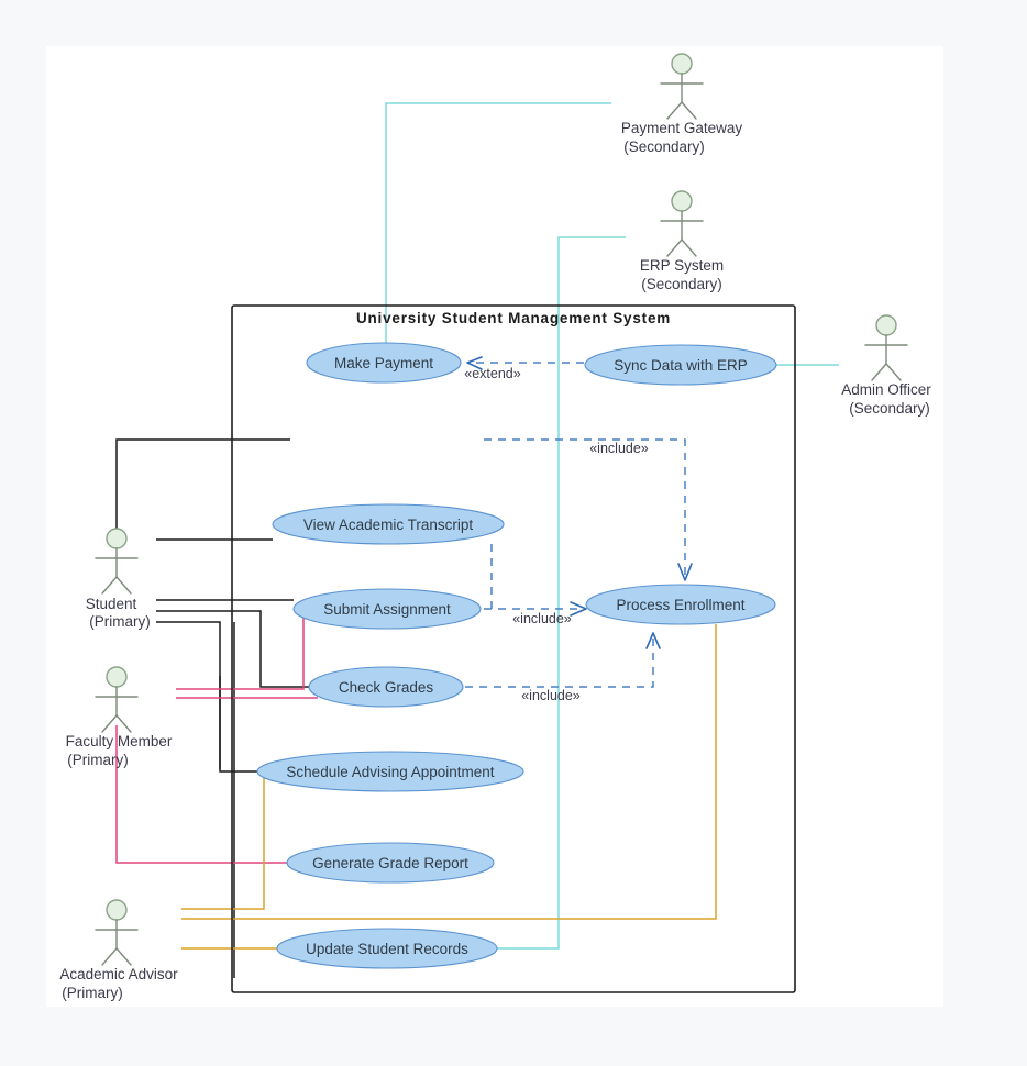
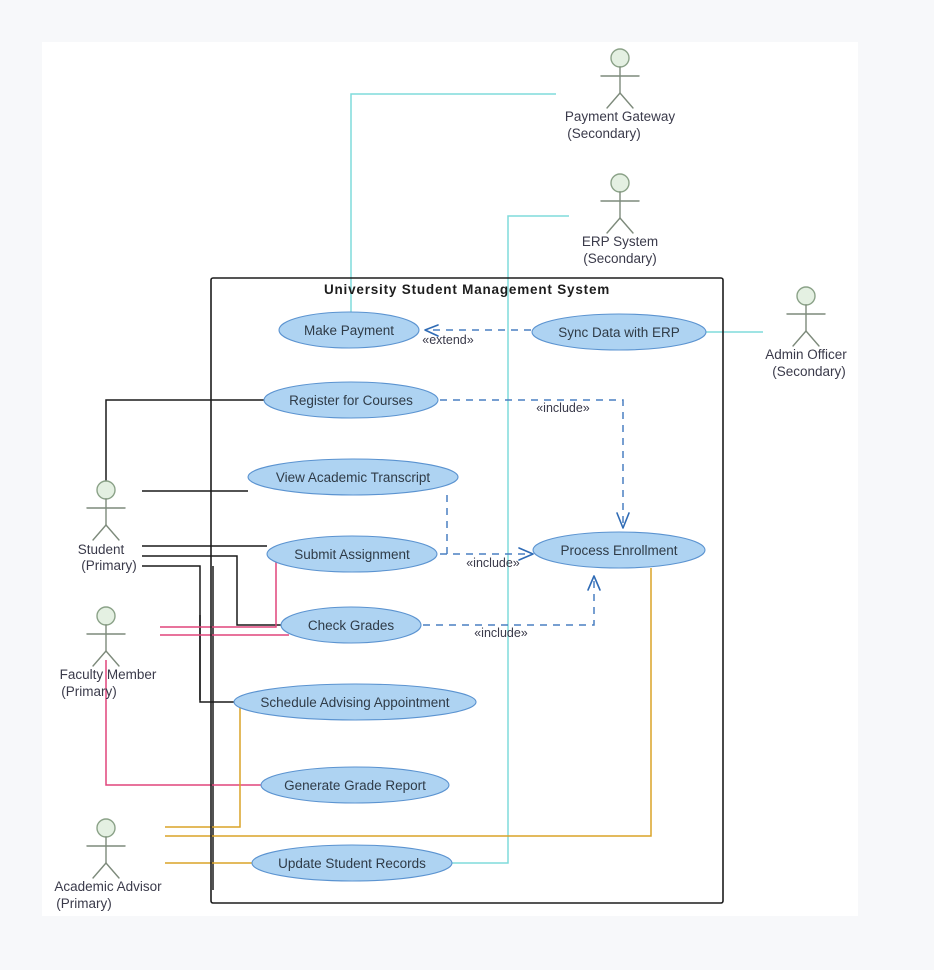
  University Student Management System
  Make Payment
  Sync Data with ERP
+ Register for Courses
  View Academic Transcript
  Submit Assignment
  Process Enrollment
  Check Grades
  Schedule Advising Appointment
  Generate Grade Report
  Update Student Records
  «extend»
  «include»
  «include»
  «include»
  Payment Gateway
  (Secondary)
  ERP System
  (Secondary)
  Admin Officer
  (Secondary)
  Student
  (Primary)
  Faculty Member
  (Primary)
  Academic Advisor
  (Primary)
